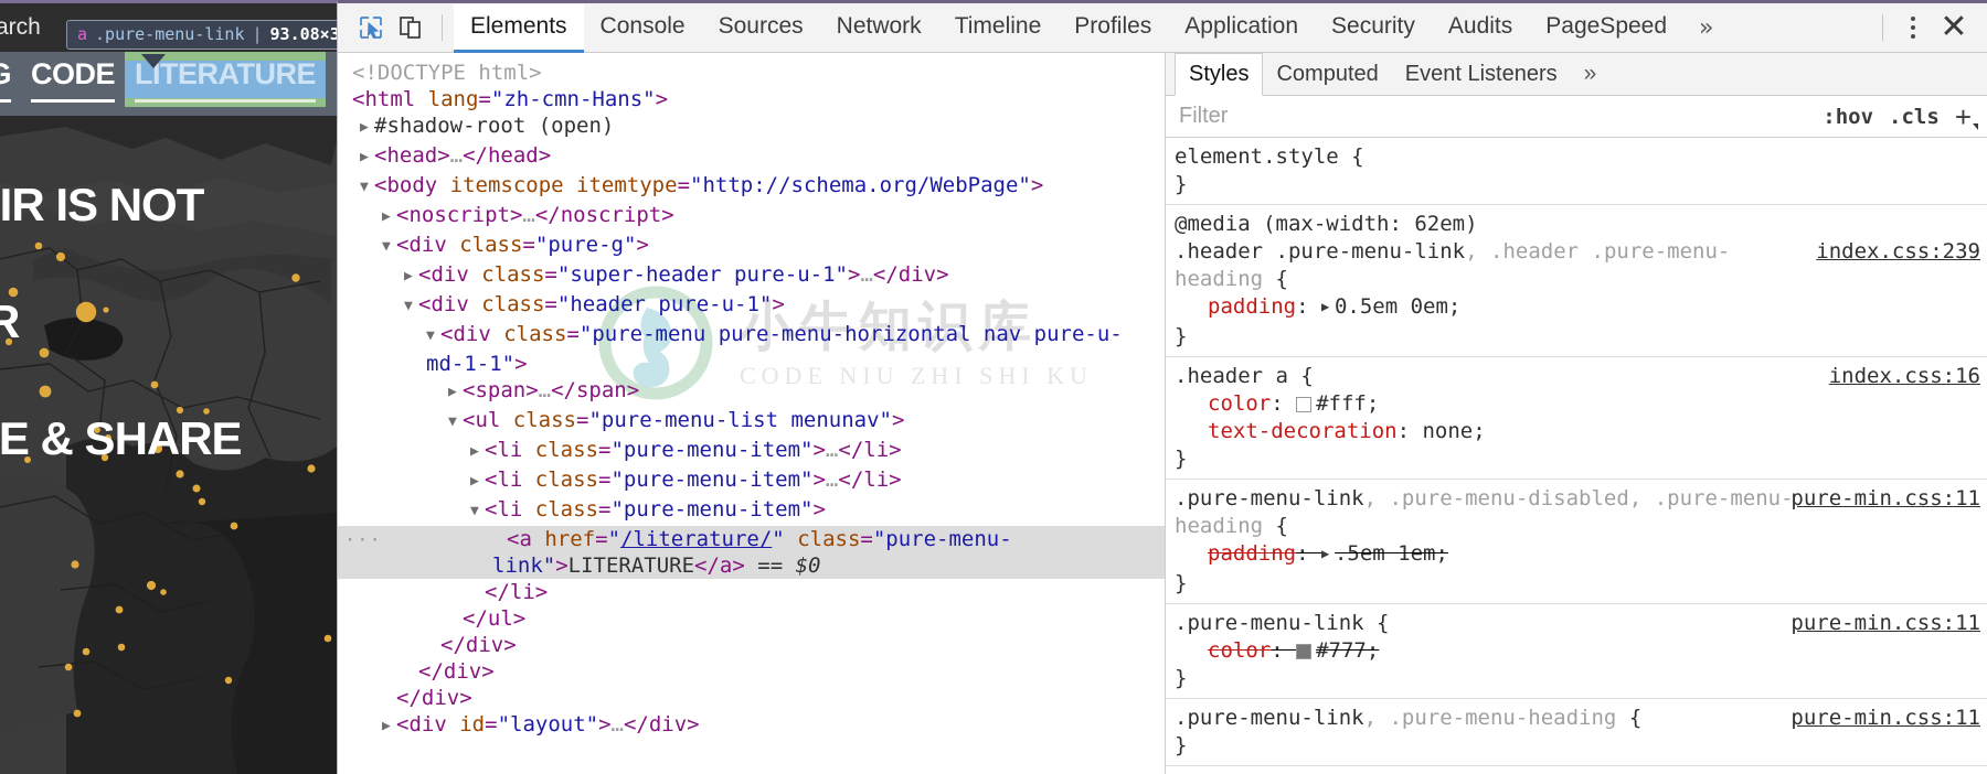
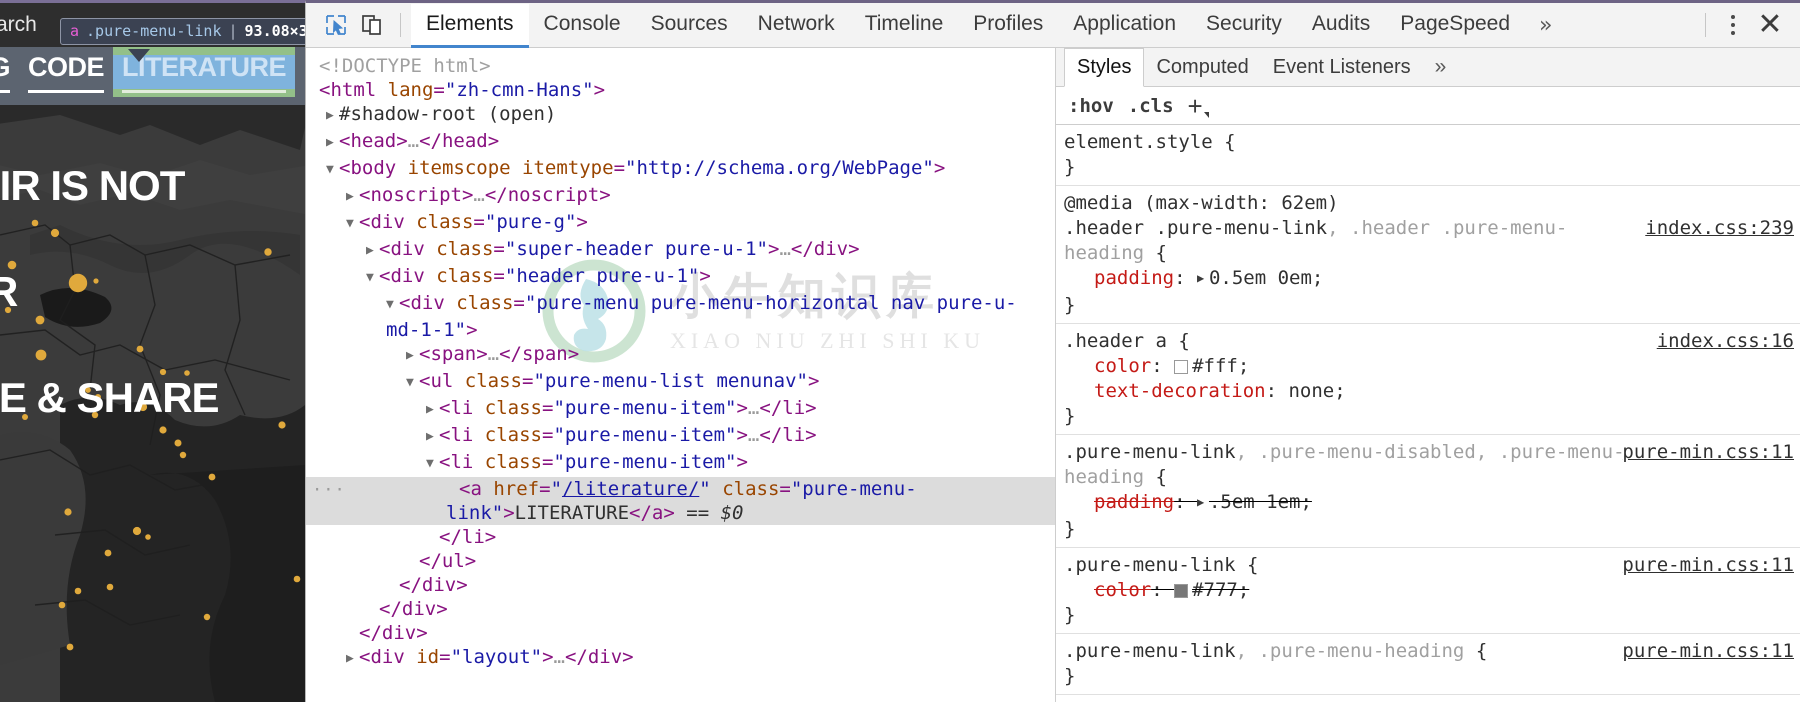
  arch
  a
  .pure-menu-link
  |
  93.08×3
  CODE
  LITERATURE
  IR IS NOT
  E & SHARE
  Elements
  Console
  Sources
  Network
  Timeline
  Profiles
  Application
  Security
  Audits
  PageSpeed
  »
  ✕
  小牛知识库
- CODE NIU ZHI SHI KU
+ XIAO NIU ZHI SHI KU
  <!DOCTYPE html>
  <html lang="zh-cmn-Hans">
  ▶ #shadow-root (open)
  ▶ <head>…</head>
  ▼ <body itemscope itemtype="http://schema.org/WebPage">
  ▶ <noscript>…</noscript>
  ▼ <div class="pure-g">
  ▶ <div class="super-header pure-u-1">…</div>
  ▼ <div class="header pure-u-1">
  ▼ <div class="pure-menu pure-menu-horizontal nav pure-u-md-1-1">
  ▶ <span>…</span>
  ▼ <ul class="pure-menu-list menunav">
  ▶ <li class="pure-menu-item">…</li>
  ▶ <li class="pure-menu-item">…</li>
  ▼ <li class="pure-menu-item">
  ···
  <a href="/literature/" class="pure-menu-link">LITERATURE</a> == $0
  </li>
  </ul>
  </div>
  </div>
  </div>
  ▶ <div id="layout">…</div>
  Styles
  Computed
  Event Listeners
  »
- Filter
  :hov
  .cls
  +
  element.style {
  }
  @media (max-width: 62em)
  .header .pure-menu-link, .header .pure-menu-heading {
  padding: ▶ 0.5em 0em;
  }
  index.css:239
  .header a {
  color: #fff;
  text-decoration: none;
  }
  index.css:16
  .pure-menu-link, .pure-menu-disabled, .pure-menu-heading {
  padding: ▶ .5em 1em;
  }
  pure-min.css:11
  .pure-menu-link {
  color: #777;
  }
  pure-min.css:11
  .pure-menu-link, .pure-menu-heading {
  }
  pure-min.css:11
